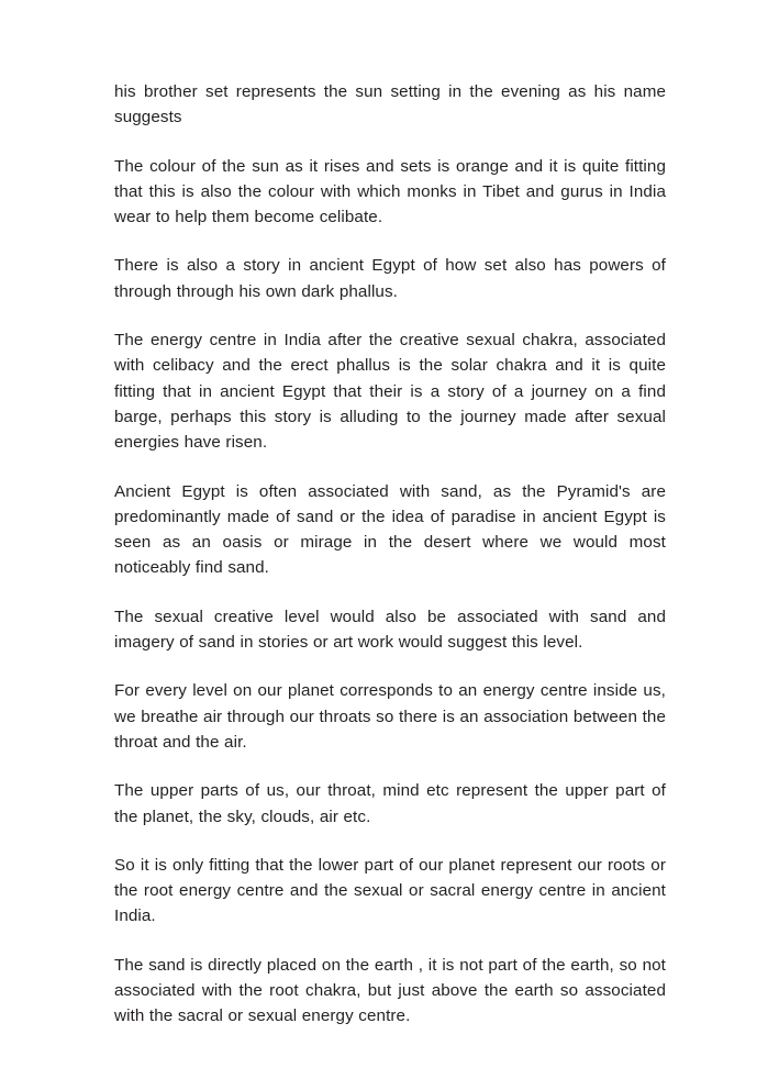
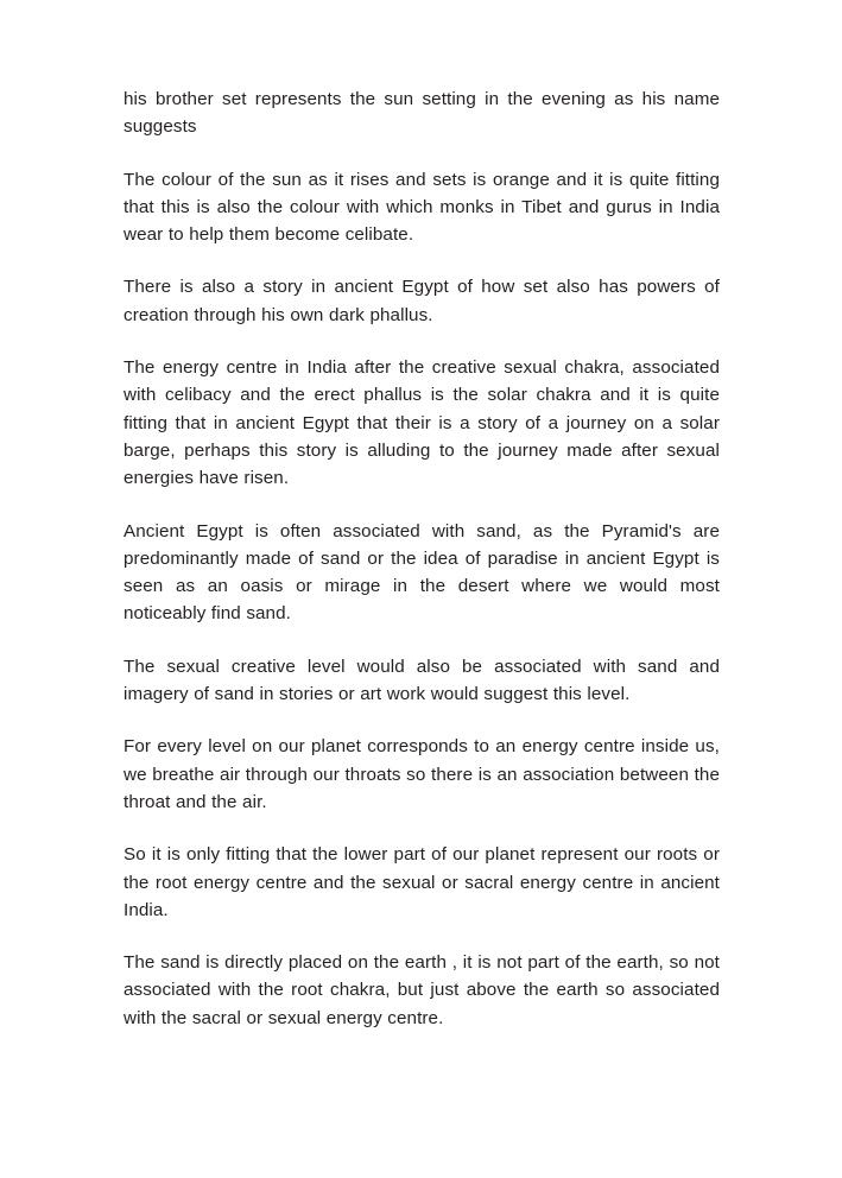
  his brother set represents the sun setting in the evening as his name suggests
  The colour of the sun as it rises and sets is orange and it is quite fitting that this is also the colour with which monks in Tibet and gurus in India wear to help them become celibate.
- There is also a story in ancient Egypt of how set also has powers of through through his own dark phallus.
+ There is also a story in ancient Egypt of how set also has powers of creation through his own dark phallus.
- The energy centre in India after the creative sexual chakra, associated with celibacy and the erect phallus is the solar chakra and it is quite fitting that in ancient Egypt that their is a story of a journey on a find barge, perhaps this story is alluding to the journey made after sexual energies have risen.
+ The energy centre in India after the creative sexual chakra, associated with celibacy and the erect phallus is the solar chakra and it is quite fitting that in ancient Egypt that their is a story of a journey on a solar barge, perhaps this story is alluding to the journey made after sexual energies have risen.
  Ancient Egypt is often associated with sand, as the Pyramid's are predominantly made of sand or the idea of paradise in ancient Egypt is seen as an oasis or mirage in the desert where we would most noticeably find sand.
  The sexual creative level would also be associated with sand and imagery of sand in stories or art work would suggest this level.
  For every level on our planet corresponds to an energy centre inside us, we breathe air through our throats so there is an association between the throat and the air.
- The upper parts of us, our throat, mind etc represent the upper part of the planet, the sky, clouds, air etc.
  So it is only fitting that the lower part of our planet represent our roots or the root energy centre and the sexual or sacral energy centre in ancient India.
  The sand is directly placed on the earth , it is not part of the earth, so not associated with the root chakra, but just above the earth so associated with the sacral or sexual energy centre.
